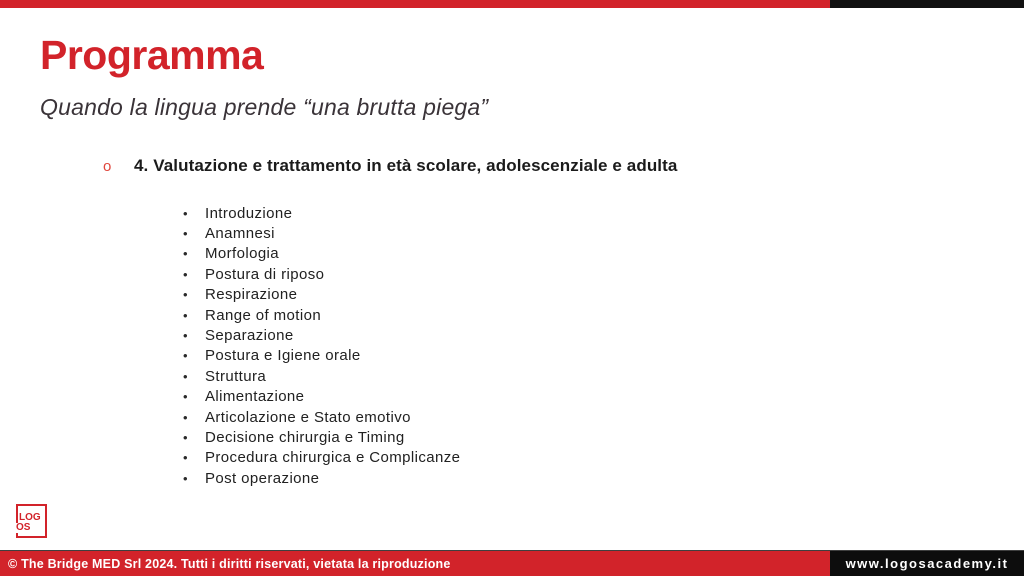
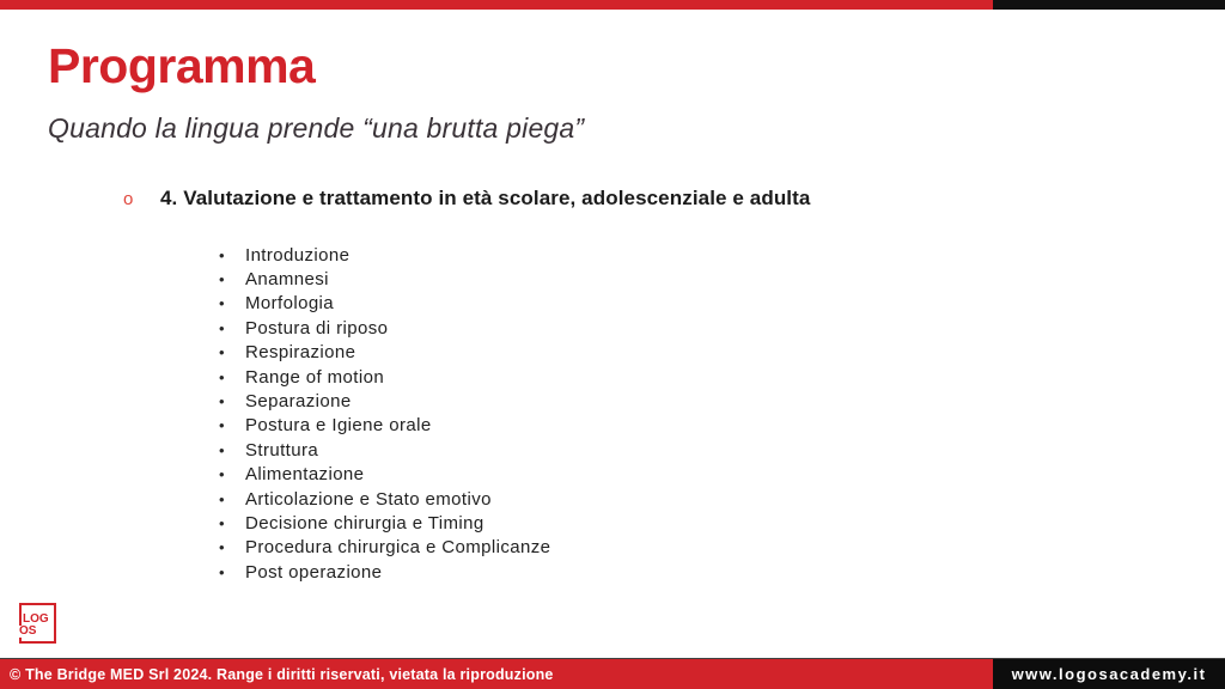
  Programma
  Quando la lingua prende “una brutta piega”
  o
  4. Valutazione e trattamento in età scolare, adolescenziale e adulta
  •
  Introduzione
  •
  Anamnesi
  •
  Morfologia
  •
  Postura di riposo
  •
  Respirazione
  •
  Range of motion
  •
  Separazione
  •
  Postura e Igiene orale
  •
  Struttura
  •
  Alimentazione
  •
  Articolazione e Stato emotivo
  •
  Decisione chirurgia e Timing
  •
  Procedura chirurgica e Complicanze
  •
  Post operazione
  LOG
  OS
- © The Bridge MED Srl 2024. Tutti i diritti riservati, vietata la riproduzione
+ © The Bridge MED Srl 2024. Range i diritti riservati, vietata la riproduzione
  www.logosacademy.it
